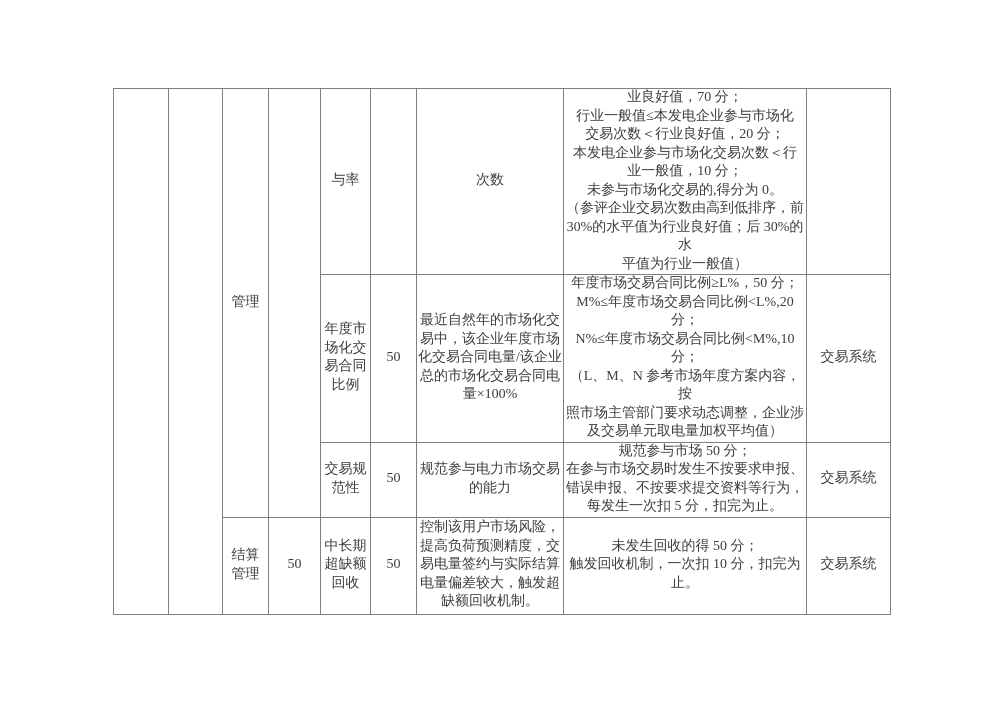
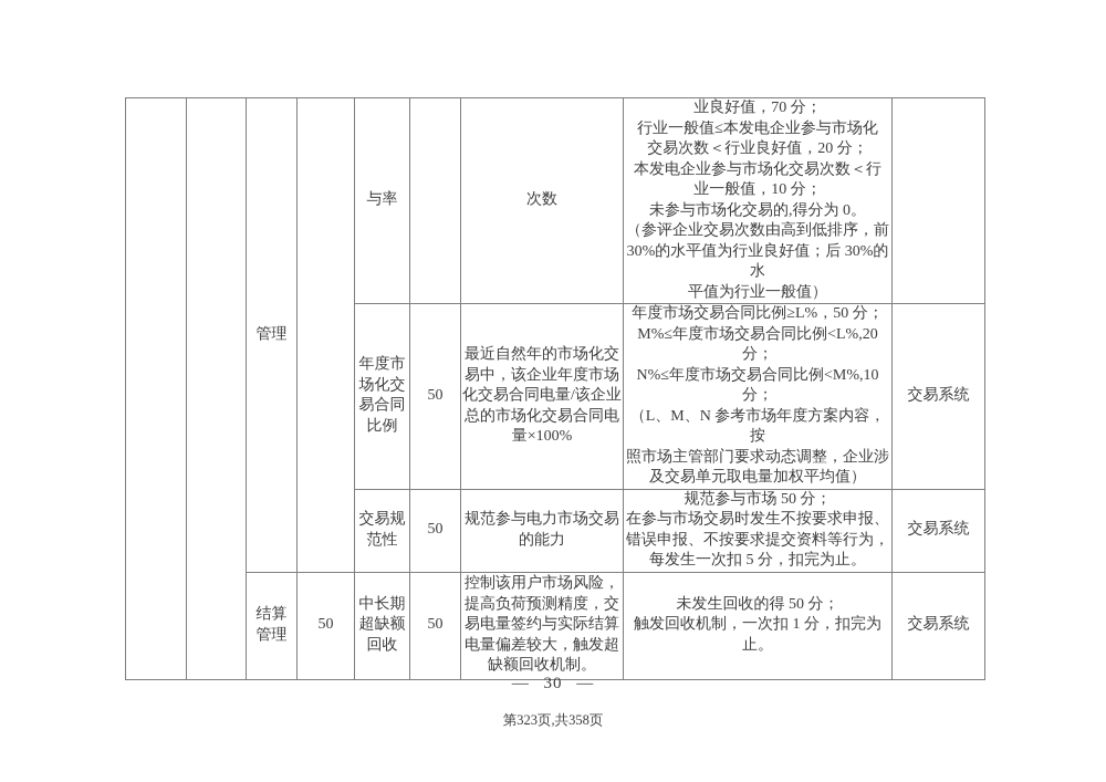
  		管理		与率		次数	业良好值，70 分； 行业一般值≤本发电企业参与市场化 交易次数＜行业良好值，20 分； 本发电企业参与市场化交易次数＜行 业一般值，10 分； 未参与市场化交易的,得分为 0。 （参评企业交易次数由高到低排序，前 30%的水平值为行业良好值；后 30%的水 平值为行业一般值）
  年度市 场化交 易合同 比例	50	最近自然年的市场化交易中，该企业年度市场化交易合同电量/该企业总的市场化交易合同电量×100%	年度市场交易合同比例≥L%，50 分； M%≤年度市场交易合同比例<L%,20 分； N%≤年度市场交易合同比例<M%,10 分； （L、M、N 参考市场年度方案内容，按 照市场主管部门要求动态调整，企业涉 及交易单元取电量加权平均值）	交易系统
  交易规 范性	50	规范参与电力市场交易 的能力	规范参与市场 50 分； 在参与市场交易时发生不按要求申报、 错误申报、不按要求提交资料等行为， 每发生一次扣 5 分，扣完为止。	交易系统
- 结算 管理	50	中长期 超缺额 回收	50	控制该用户市场风险，提高负荷预测精度，交易电量签约与实际结算电量偏差较大，触发超缺额回收机制。	未发生回收的得 50 分； 触发回收机制，一次扣 10 分，扣完为 止。	交易系统
+ 结算 管理	50	中长期 超缺额 回收	50	控制该用户市场风险，提高负荷预测精度，交易电量签约与实际结算电量偏差较大，触发超缺额回收机制。	未发生回收的得 50 分； 触发回收机制，一次扣 1 分，扣完为 止。	交易系统
+ — 30 —
+ 第323页,共358页
